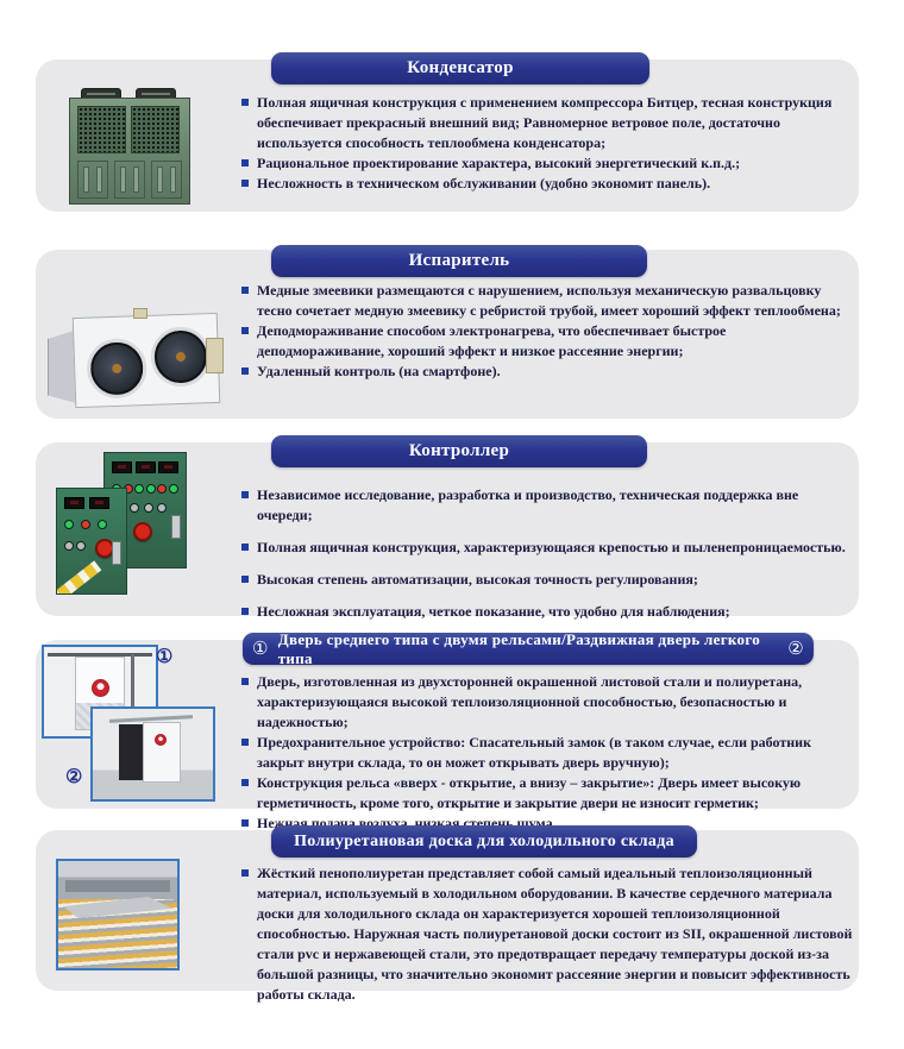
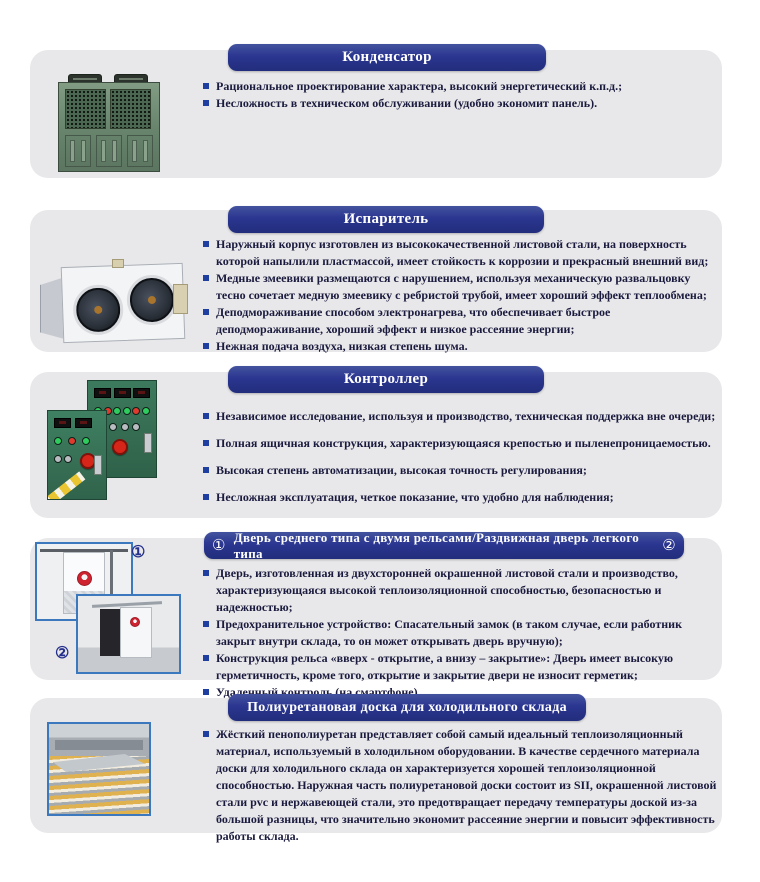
  Конденсатор
- Полная ящичная конструкция с применением компрессора Битцер, тесная конструкция обеспечивает прекрасный внешний вид; Равномерное ветровое поле, достаточно используется способность теплообмена конденсатора;
  Рациональное проектирование характера, высокий энергетический к.п.д.;
  Несложность в техническом обслуживании (удобно экономит панель).
  Испаритель
+ Наружный корпус изготовлен из высококачественной листовой стали, на поверхность которой напылили пластмассой, имеет стойкость к коррозии и прекрасный внешний вид;
  Медные змеевики размещаются с нарушением, используя механическую развальцовку тесно сочетает медную змеевику с ребристой трубой, имеет хороший эффект теплообмена;
  Деподмораживание способом электронагрева, что обеспечивает быстрое деподмораживание, хороший эффект и низкое рассеяние энергии;
- Удаленный контроль (на смартфоне).
+ Нежная подача воздуха, низкая степень шума.
  Контроллер
- Независимое исследование, разработка и производство, техническая поддержка вне очереди;
+ Независимое исследование, используя и производство, техническая поддержка вне очереди;
  Полная ящичная конструкция, характеризующаяся крепостью и пыленепроницаемостью.
  Высокая степень автоматизации, высокая точность регулирования;
  Несложная эксплуатация, четкое показание, что удобно для наблюдения;
  ①
  Дверь среднего типа с двумя рельсами/Раздвижная дверь легкого типа
  ②
  ①
  ②
- Дверь, изготовленная из двухсторонней окрашенной листовой стали и полиуретана, характеризующаяся высокой теплоизоляционной способностью, безопасностью и надежностью;
+ Дверь, изготовленная из двухсторонней окрашенной листовой стали и производство, характеризующаяся высокой теплоизоляционной способностью, безопасностью и надежностью;
  Предохранительное устройство: Спасательный замок (в таком случае, если работник закрыт внутри склада, то он может открывать дверь вручную);
  Конструкция рельса «вверх - открытие, а внизу – закрытие»: Дверь имеет высокую герметичность, кроме того, открытие и закрытие двери не износит герметик;
- Нежная подача воздуха, низкая степень шума.
+ Удаленный контроль (на смартфоне).
  Полиуретановая доска для холодильного склада
  Жёсткий пенополиуретан представляет собой самый идеальный теплоизоляционный материал, используемый в холодильном оборудовании. В качестве сердечного материала доски для холодильного склада он характеризуется хорошей теплоизоляционной способностью. Наружная часть полиуретановой доски состоит из SII, окрашенной листовой стали pvc и нержавеющей стали, это предотвращает передачу температуры доской из-за большой разницы, что значительно экономит рассеяние энергии и повысит эффективность работы склада.
